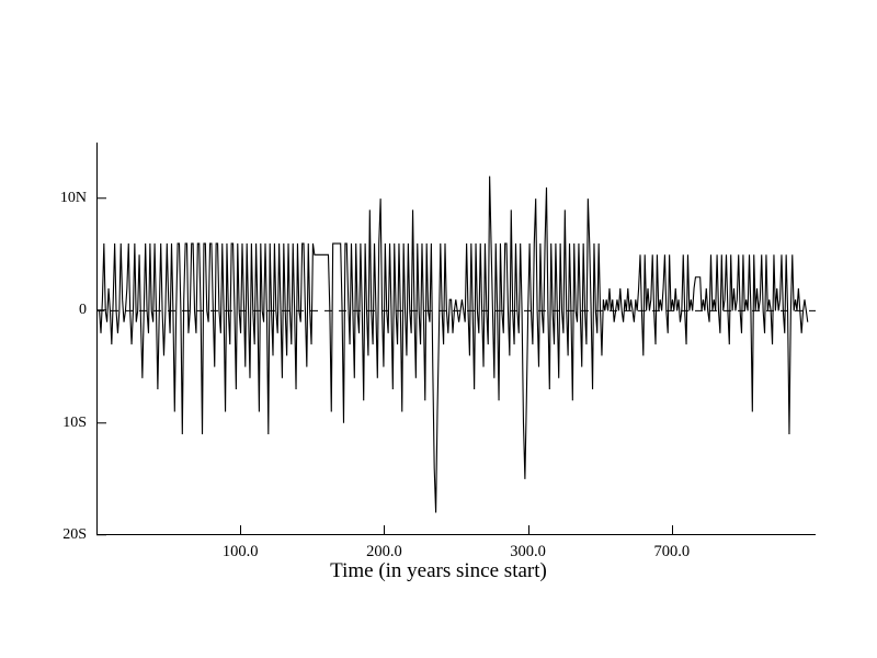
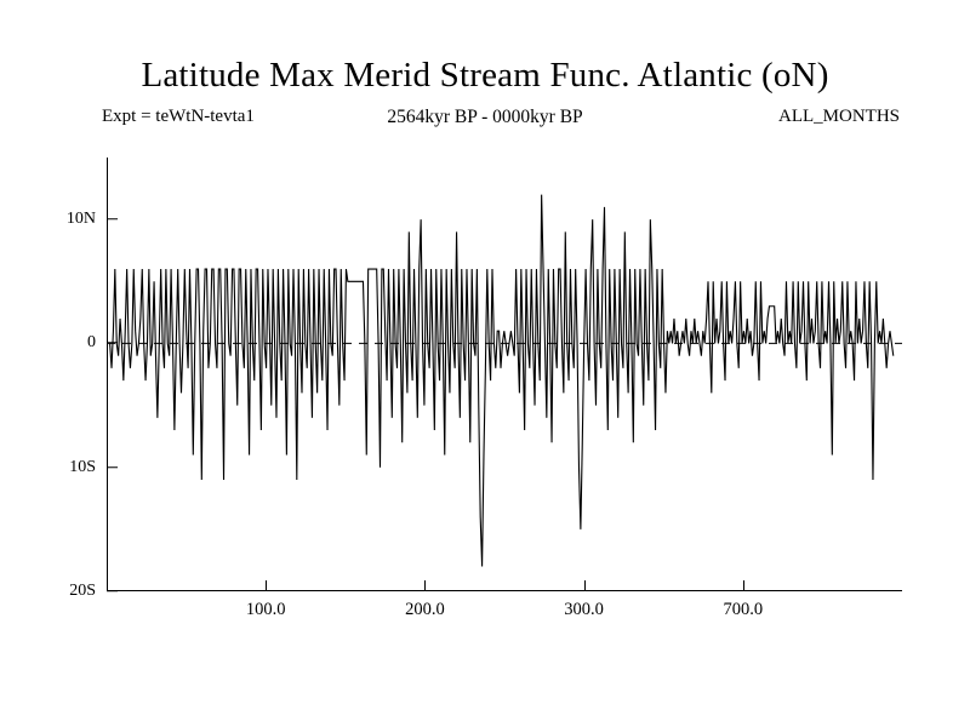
+ Latitude Max Merid Stream Func. Atlantic (oN)
+ Expt = teWtN-tevta1
+ 2564kyr BP - 0000kyr BP
+ ALL_MONTHS
  10N
  0
  10S
  20S
  100.0
  200.0
  300.0
  700.0
- Time (in years since start)
